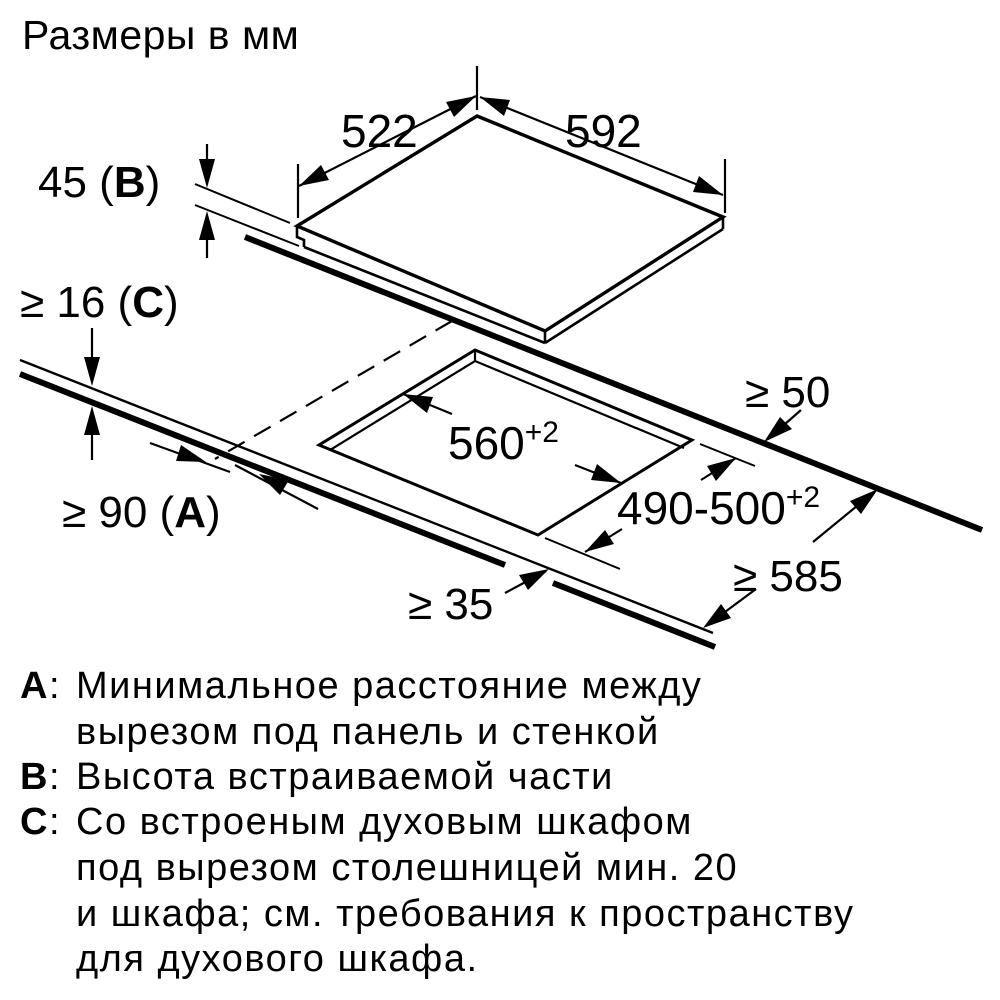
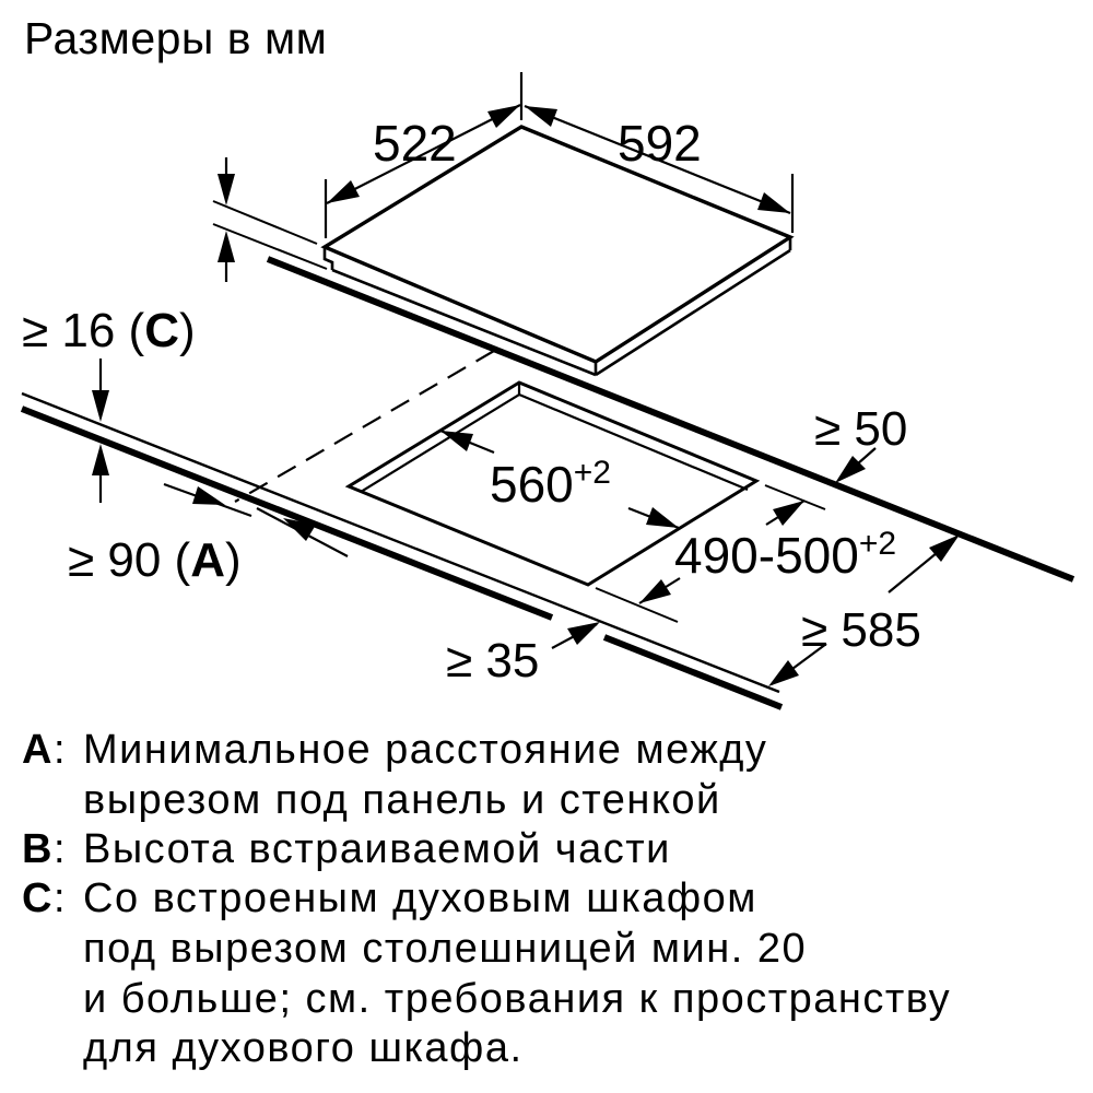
  Размеры в мм
  522
  592
- 45 (B)
  ≥ 16 (C)
  ≥ 90 (A)
  560+2
  490-500+2
  ≥ 50
  ≥ 585
  ≥ 35
  A:
  Минимальное расстояние между
  вырезом под панель и стенкой
  B:
  Высота встраиваемой части
  C:
  Со встроеным духовым шкафом
  под вырезом столешницей мин. 20
- и шкафа; см. требования к пространству
+ и больше; см. требования к пространству
  для духового шкафа.
